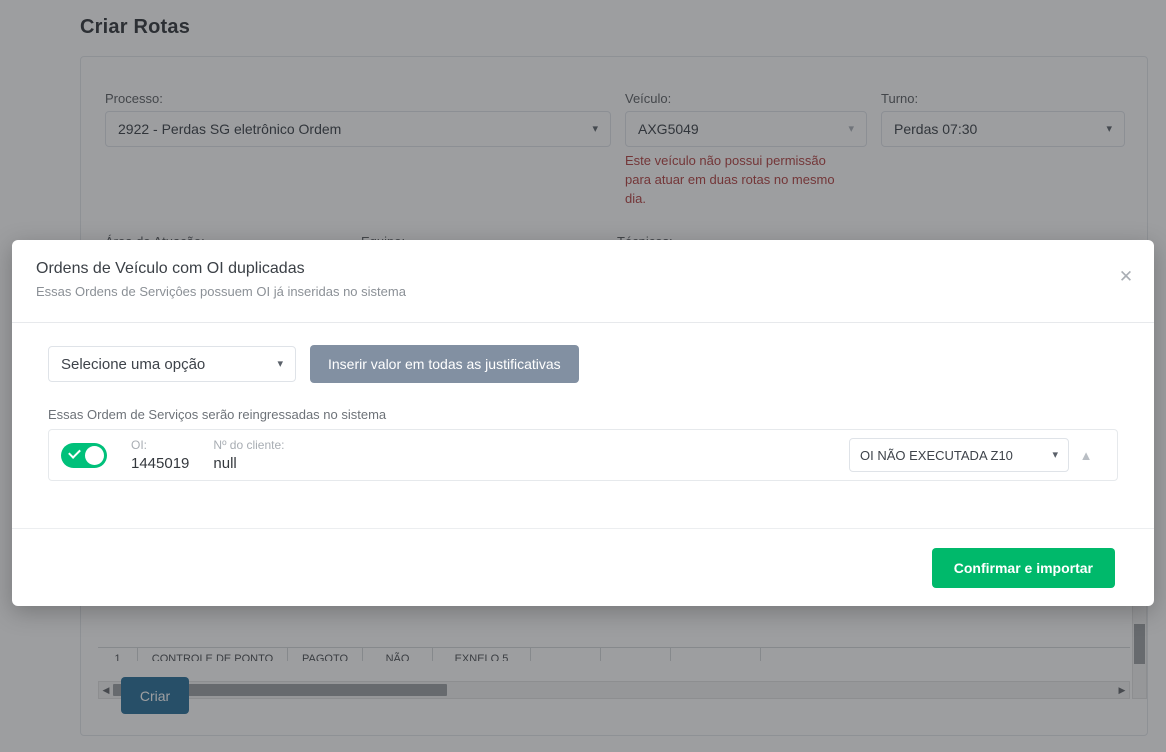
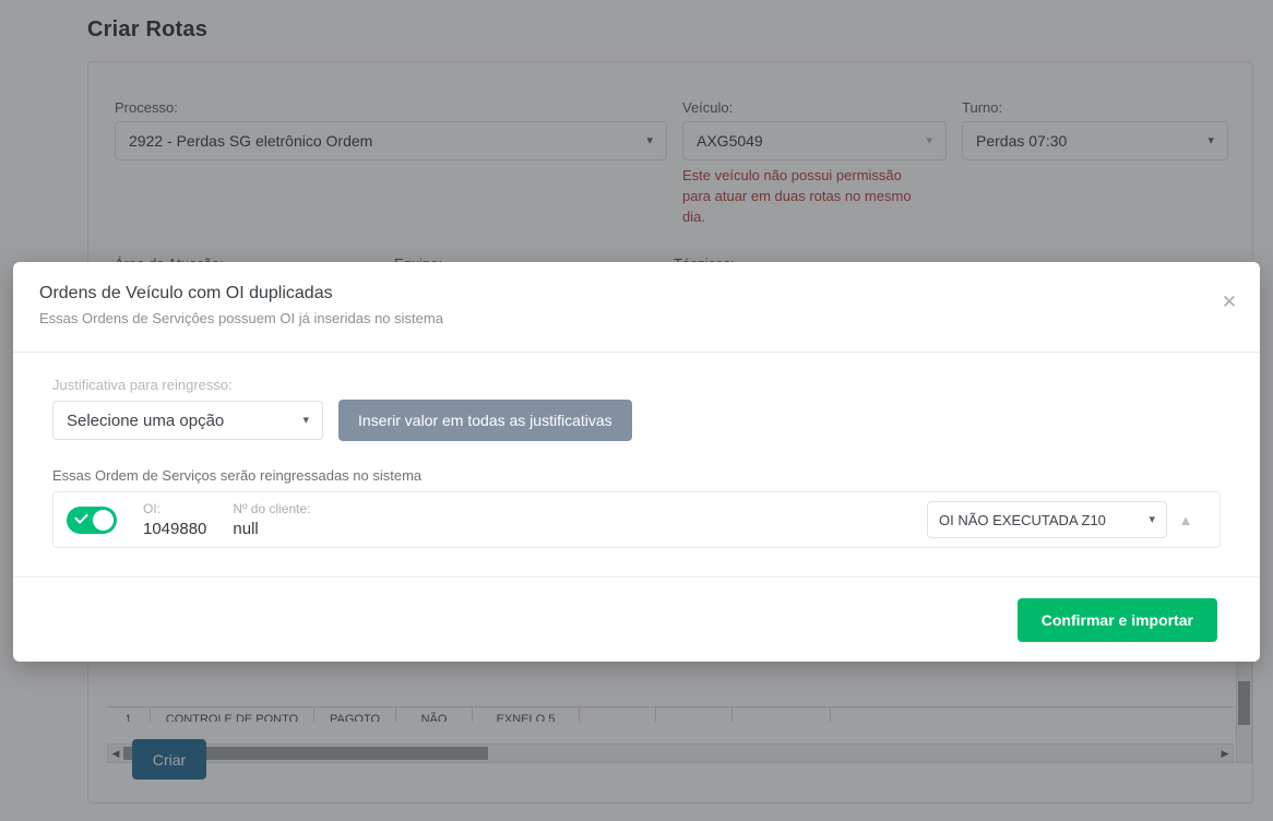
  Criar Rotas
  Processo:
  2922 - Perdas SG eletrônico Ordem
  ▾
  Veículo:
  AXG5049
  ▾
  Este veículo não possui permissão para atuar em duas rotas no mesmo dia.
  Turno:
  Perdas 07:30
  ▾
  1
  CONTROLE DE PONTO
  PAGOTO
  NÃO
  EXNELO 5
  ◀
  ▶
  Criar
  Ordens de Veículo com OI duplicadas
  Essas Ordens de Serviçôes possuem OI já inseridas no sistema
  ✕
+ Justificativa para reingresso:
  Selecione uma opção
  ▾
  Inserir valor em todas as justificativas
  Essas Ordem de Serviços serão reingressadas no sistema
  OI:
- 1445019
+ 1049880
  Nº do cliente:
  null
  OI NÃO EXECUTADA Z10
  ▾
  ▲
  Confirmar e importar
